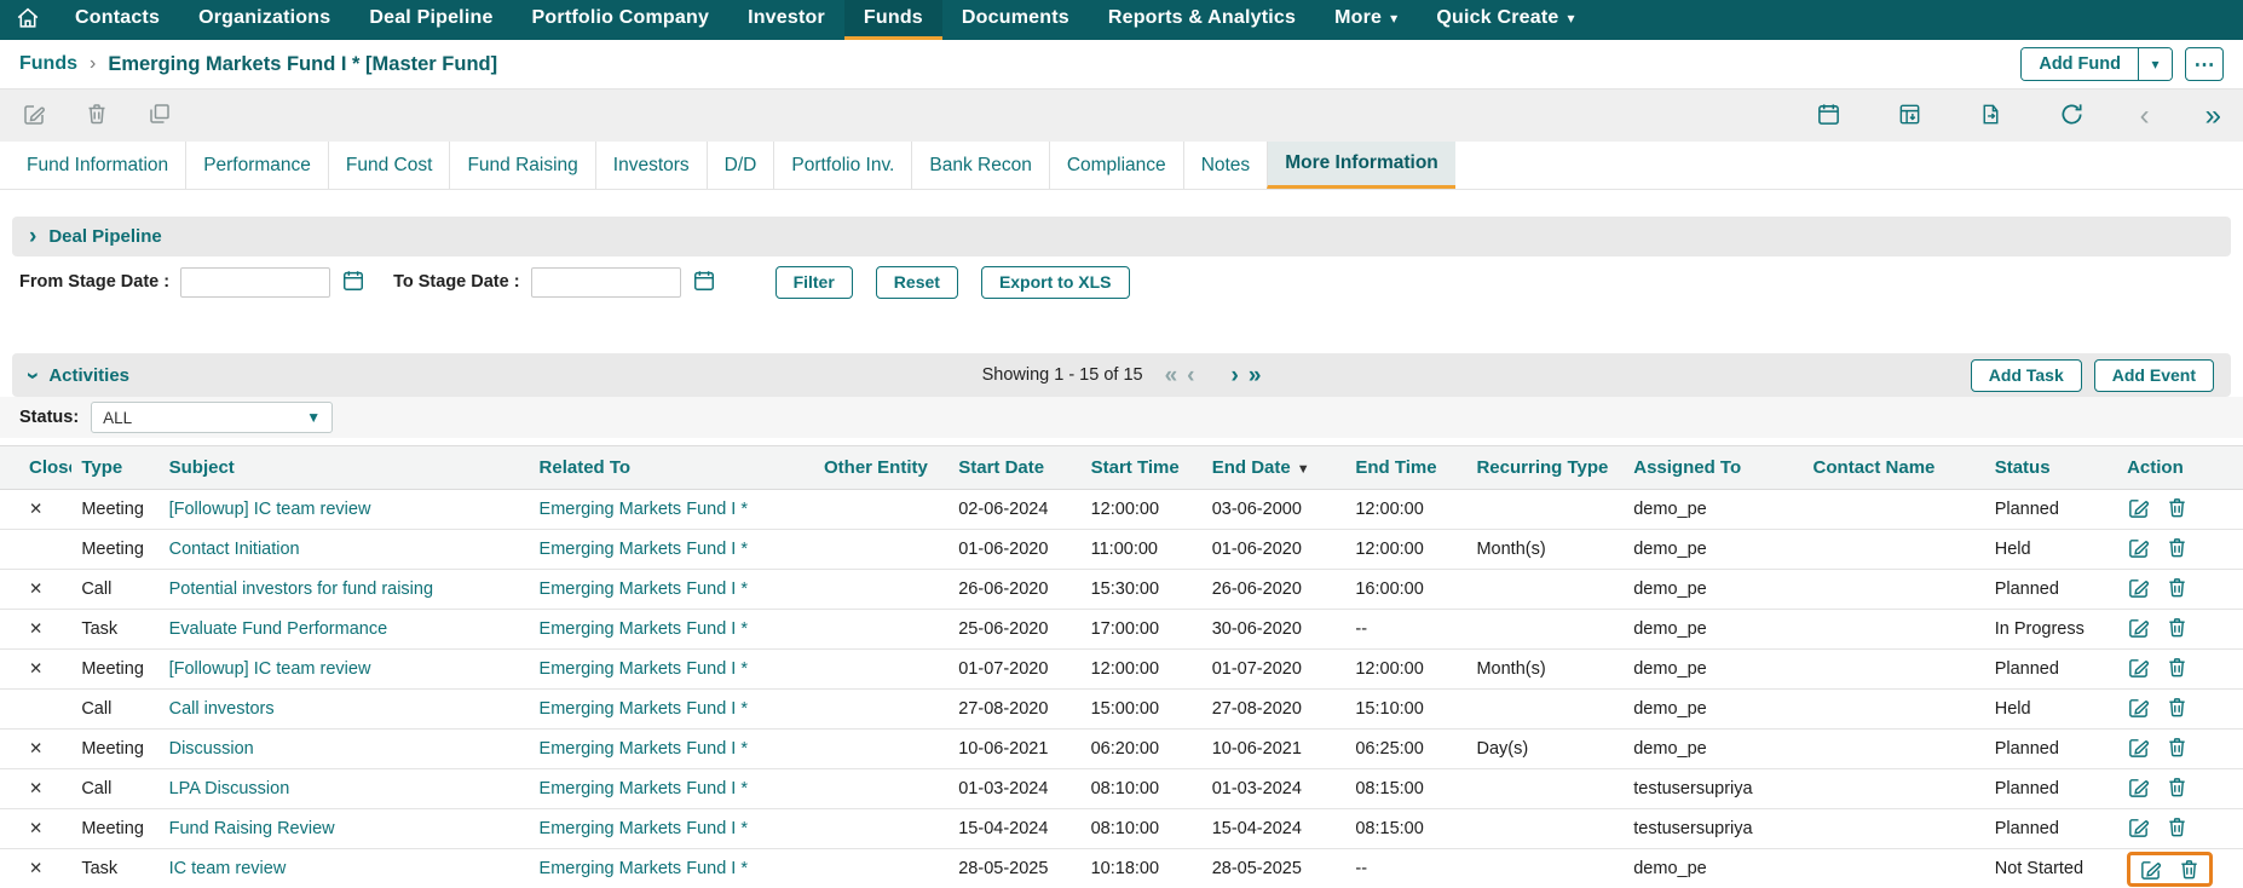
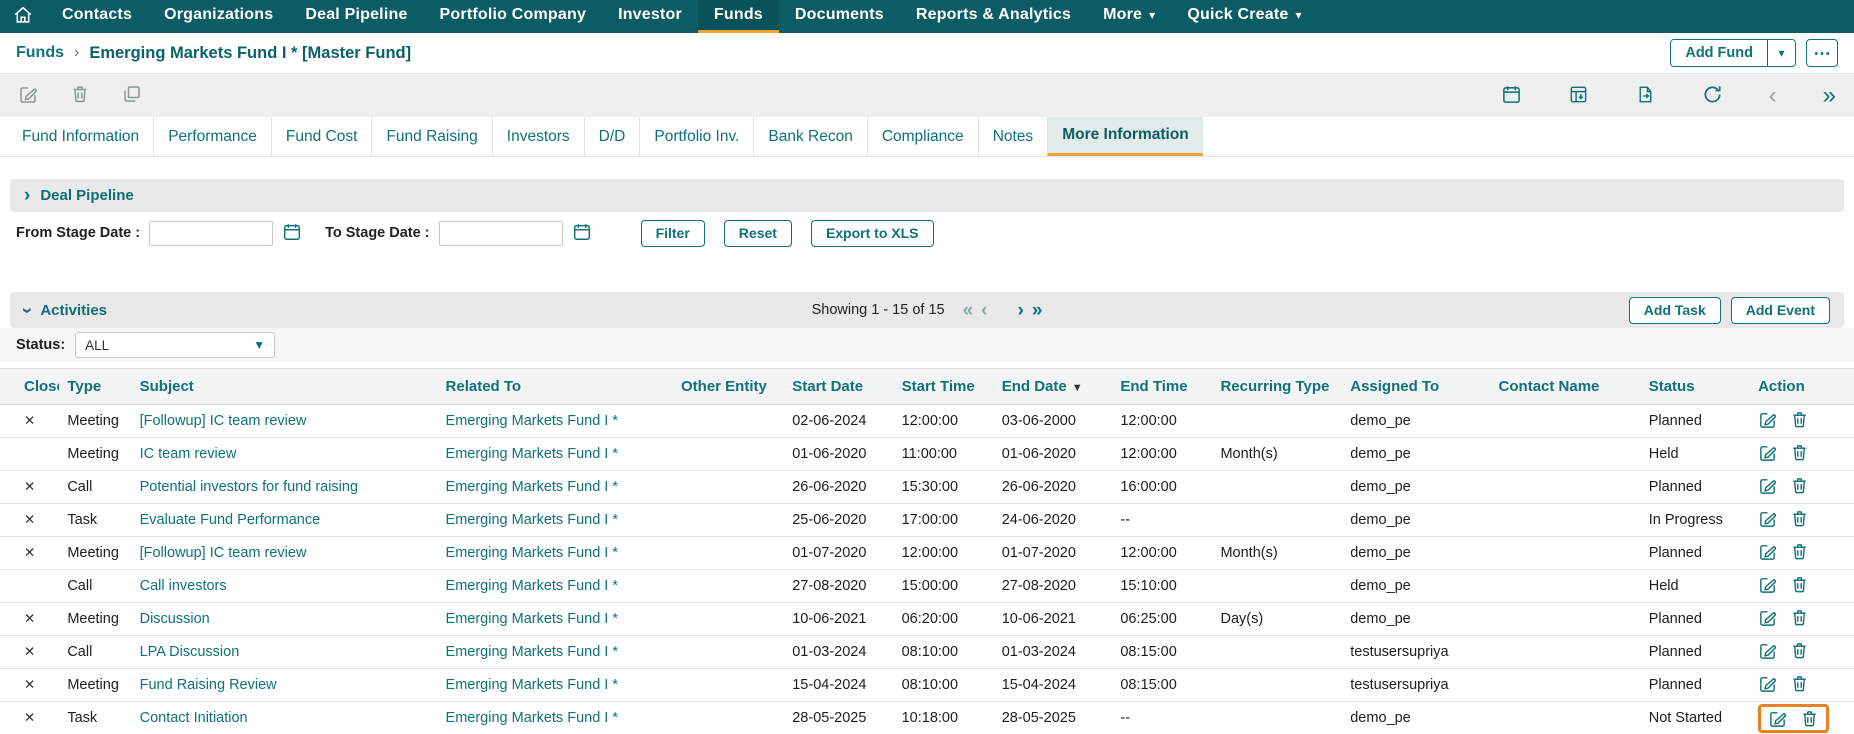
  Contacts
  Organizations
  Deal Pipeline
  Portfolio Company
  Investor
  Funds
  Documents
  Reports & Analytics
  More
  ▾
  Quick Create
  ▾
  Funds
  ›
  Emerging Markets Fund I * [Master Fund]
  Add Fund
  ▾
  ⋯
  ‹
  »
  Fund Information
  Performance
  Fund Cost
  Fund Raising
  Investors
  D/D
  Portfolio Inv.
  Bank Recon
  Compliance
  Notes
  More Information
  ›
  Deal Pipeline
  From Stage Date :
  To Stage Date :
  Filter
  Reset
  Export to XLS
  Activities
  Showing 1 - 15 of 15
  «
  ‹
  ›
  »
  Add Task
  Add Event
  Status:
  ALL
  ▼
  Clos	Type	Subject	Related To	Other Entity	Start Date	Start Time	End Date ▼	End Time	Recurring Type	Assigned To	Contact Name	Status	Action
  ✕	Meeting	[Followup] IC team review	Emerging Markets Fund I *		02-06-2024	12:00:00	03-06-2000	12:00:00		demo_pe		Planned
- 	Meeting	Contact Initiation	Emerging Markets Fund I *		01-06-2020	11:00:00	01-06-2020	12:00:00	Month(s)	demo_pe		Held
+ 	Meeting	IC team review	Emerging Markets Fund I *		01-06-2020	11:00:00	01-06-2020	12:00:00	Month(s)	demo_pe		Held
  ✕	Call	Potential investors for fund raising	Emerging Markets Fund I *		26-06-2020	15:30:00	26-06-2020	16:00:00		demo_pe		Planned
- ✕	Task	Evaluate Fund Performance	Emerging Markets Fund I *		25-06-2020	17:00:00	30-06-2020	--		demo_pe		In Progress
+ ✕	Task	Evaluate Fund Performance	Emerging Markets Fund I *		25-06-2020	17:00:00	24-06-2020	--		demo_pe		In Progress
  ✕	Meeting	[Followup] IC team review	Emerging Markets Fund I *		01-07-2020	12:00:00	01-07-2020	12:00:00	Month(s)	demo_pe		Planned
  	Call	Call investors	Emerging Markets Fund I *		27-08-2020	15:00:00	27-08-2020	15:10:00		demo_pe		Held
  ✕	Meeting	Discussion	Emerging Markets Fund I *		10-06-2021	06:20:00	10-06-2021	06:25:00	Day(s)	demo_pe		Planned
  ✕	Call	LPA Discussion	Emerging Markets Fund I *		01-03-2024	08:10:00	01-03-2024	08:15:00		testusersupriya		Planned
  ✕	Meeting	Fund Raising Review	Emerging Markets Fund I *		15-04-2024	08:10:00	15-04-2024	08:15:00		testusersupriya		Planned
- ✕	Task	IC team review	Emerging Markets Fund I *		28-05-2025	10:18:00	28-05-2025	--		demo_pe		Not Started
+ ✕	Task	Contact Initiation	Emerging Markets Fund I *		28-05-2025	10:18:00	28-05-2025	--		demo_pe		Not Started
